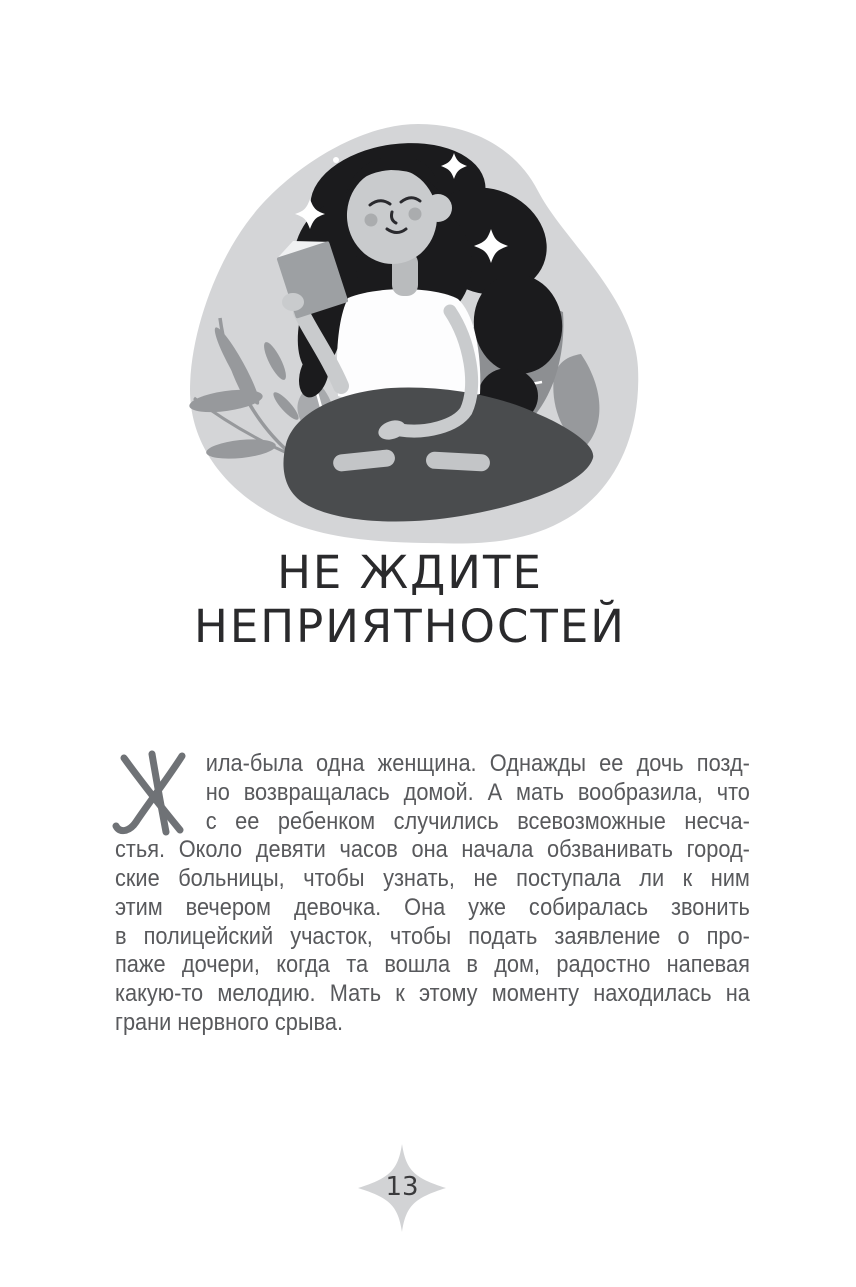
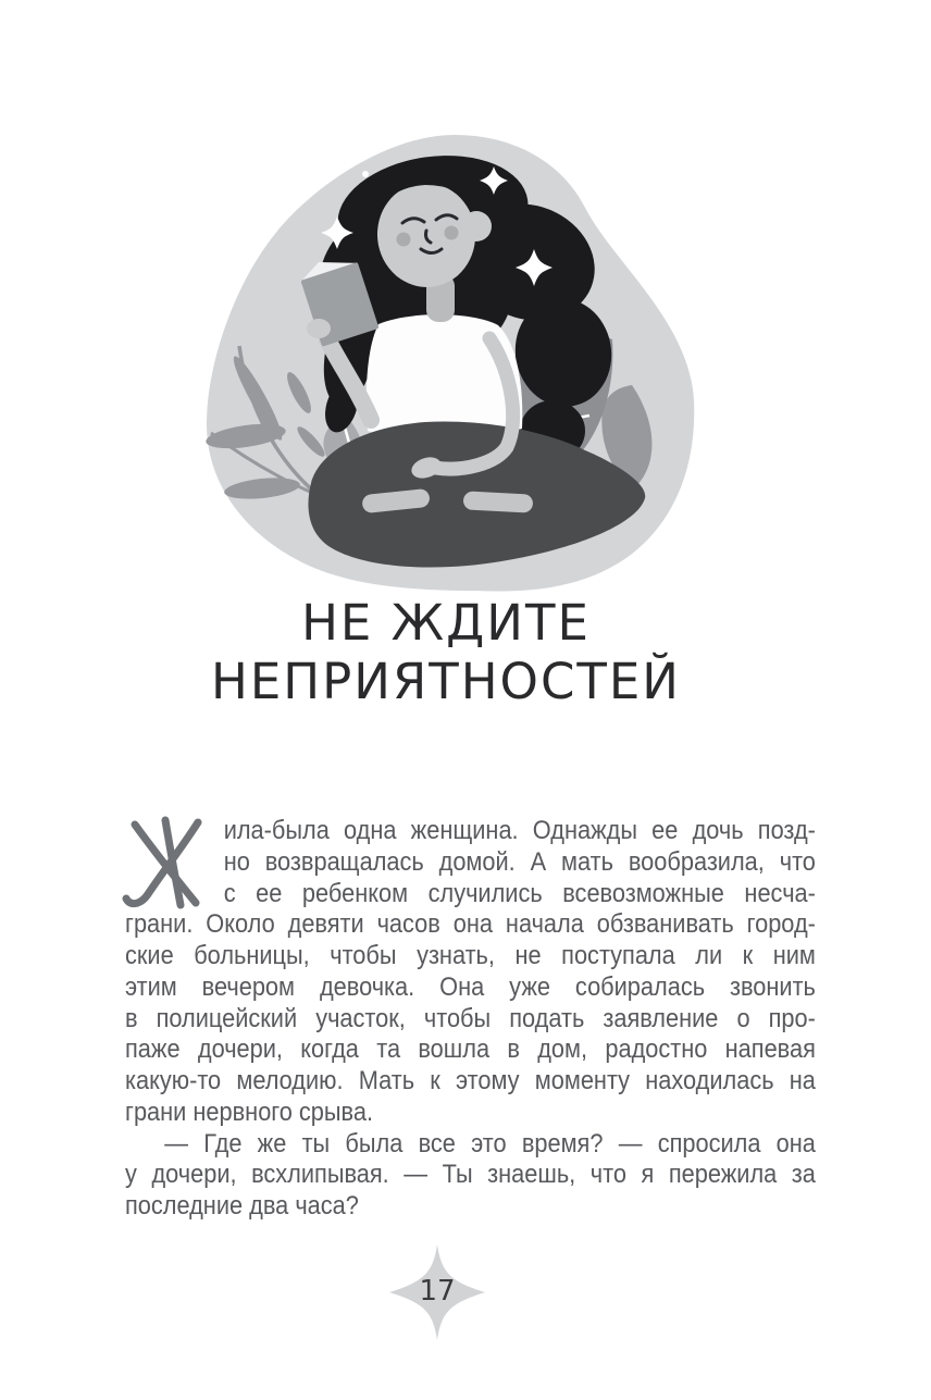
  НЕ ЖДИТЕ
  НЕПРИЯТНОСТЕЙ
  ила-была одна женщина. Однажды ее дочь позд-
  но возвращалась домой. А мать вообразила, что
  с ее ребенком случились всевозможные несча-
- стья. Около девяти часов она начала обзванивать город-
+ грани. Около девяти часов она начала обзванивать город-
  ские больницы, чтобы узнать, не поступала ли к ним
  этим вечером девочка. Она уже собиралась звонить
  в полицейский участок, чтобы подать заявление о про-
  паже дочери, когда та вошла в дом, радостно напевая
  какую-то мелодию. Мать к этому моменту находилась на
  грани нервного срыва.
+ — Где же ты была все это время? — спросила она
+ у дочери, всхлипывая. — Ты знаешь, что я пережила за
+ последние два часа?
- 13
+ 17
